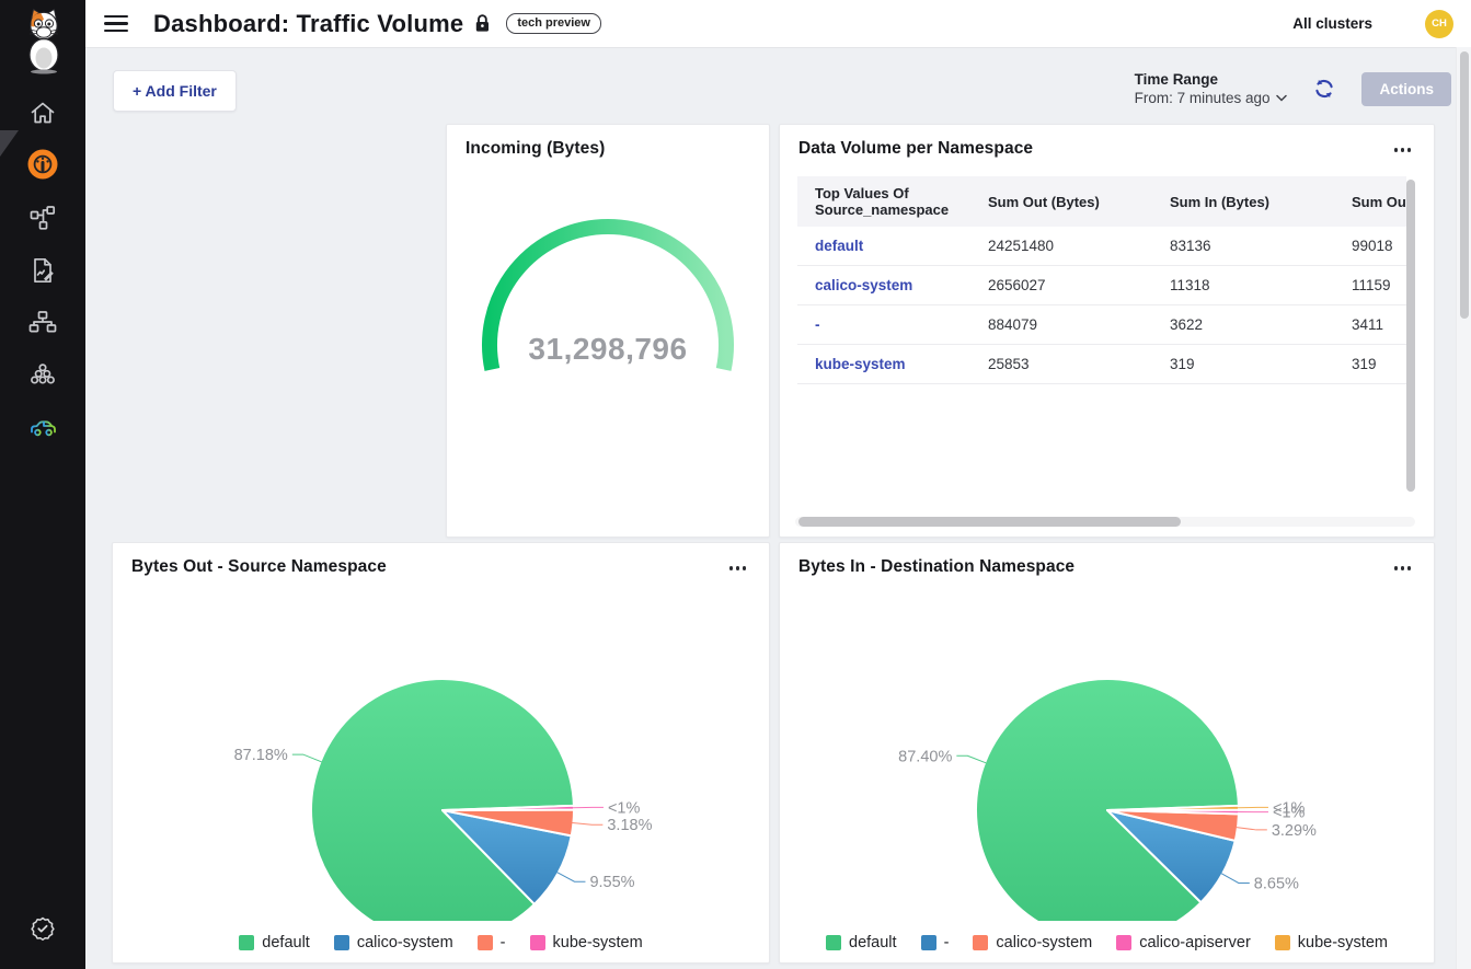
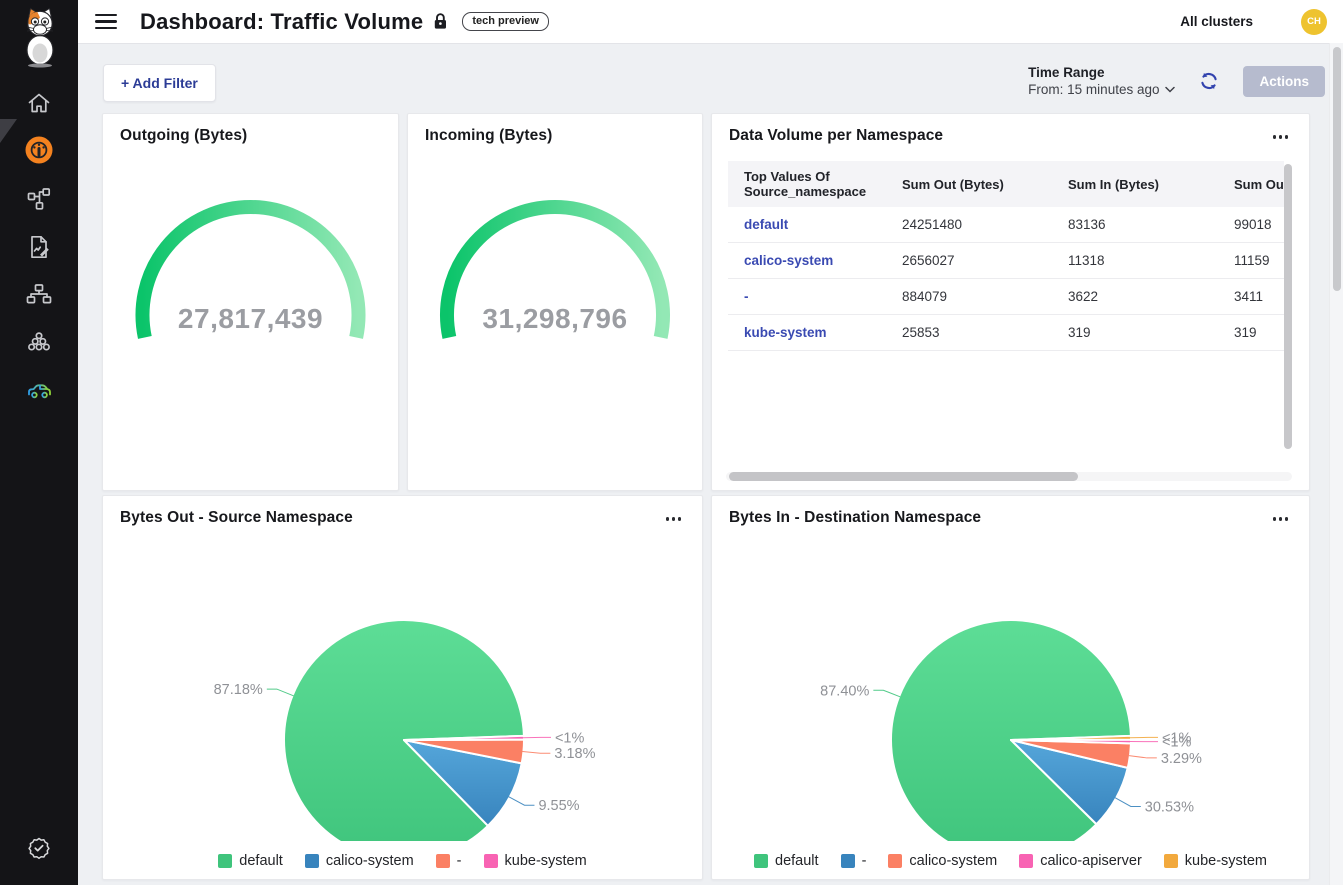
  Dashboard: Traffic Volume
  tech preview
  All clusters
  CH
  + Add Filter
  Time Range
- From: 7 minutes ago
+ From: 15 minutes ago
  Actions
+ Outgoing (Bytes)
+ 27,817,439
  Incoming (Bytes)
  31,298,796
  Data Volume per Namespace
  Top Values Of Source_namespace	Sum Out (Bytes)	Sum In (Bytes)	Sum Ou
  default	24251480	83136	99018
  calico-system	2656027	11318	11159
  -	884079	3622	3411
  kube-system	25853	319	319
  Bytes Out - Source Namespace
  87.18%
  9.55%
  3.18%
  <1%
  default
  calico-system
  -
  kube-system
  Bytes In - Destination Namespace
  87.40%
- 8.65%
+ 30.53%
  3.29%
  <1%
  <1%
  default
  -
  calico-system
  calico-apiserver
  kube-system
